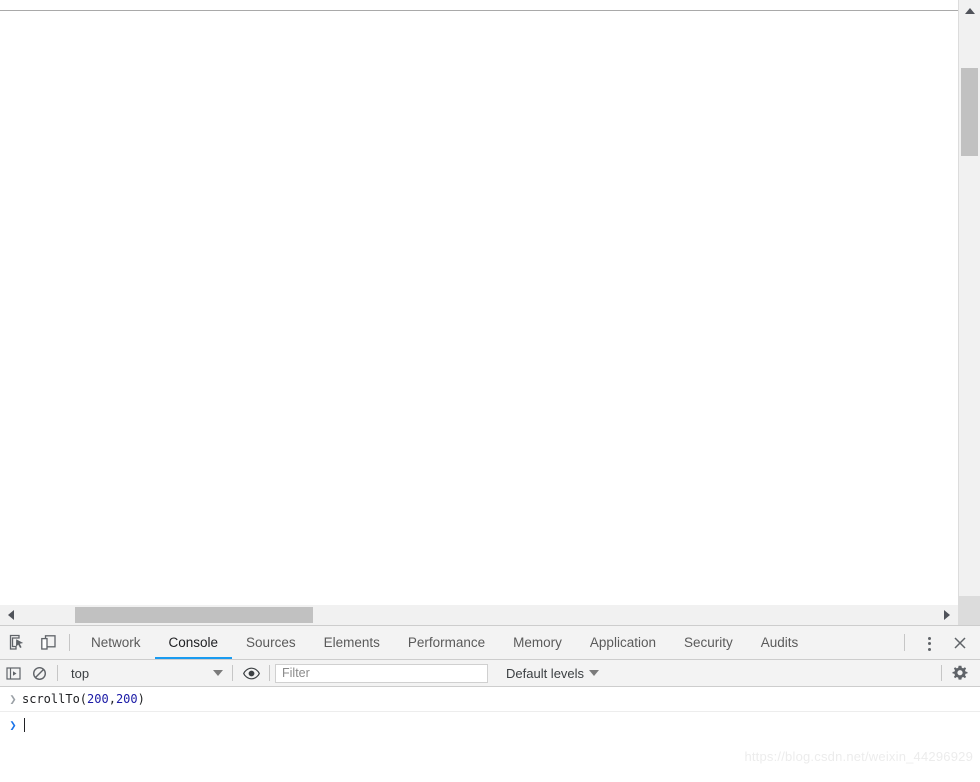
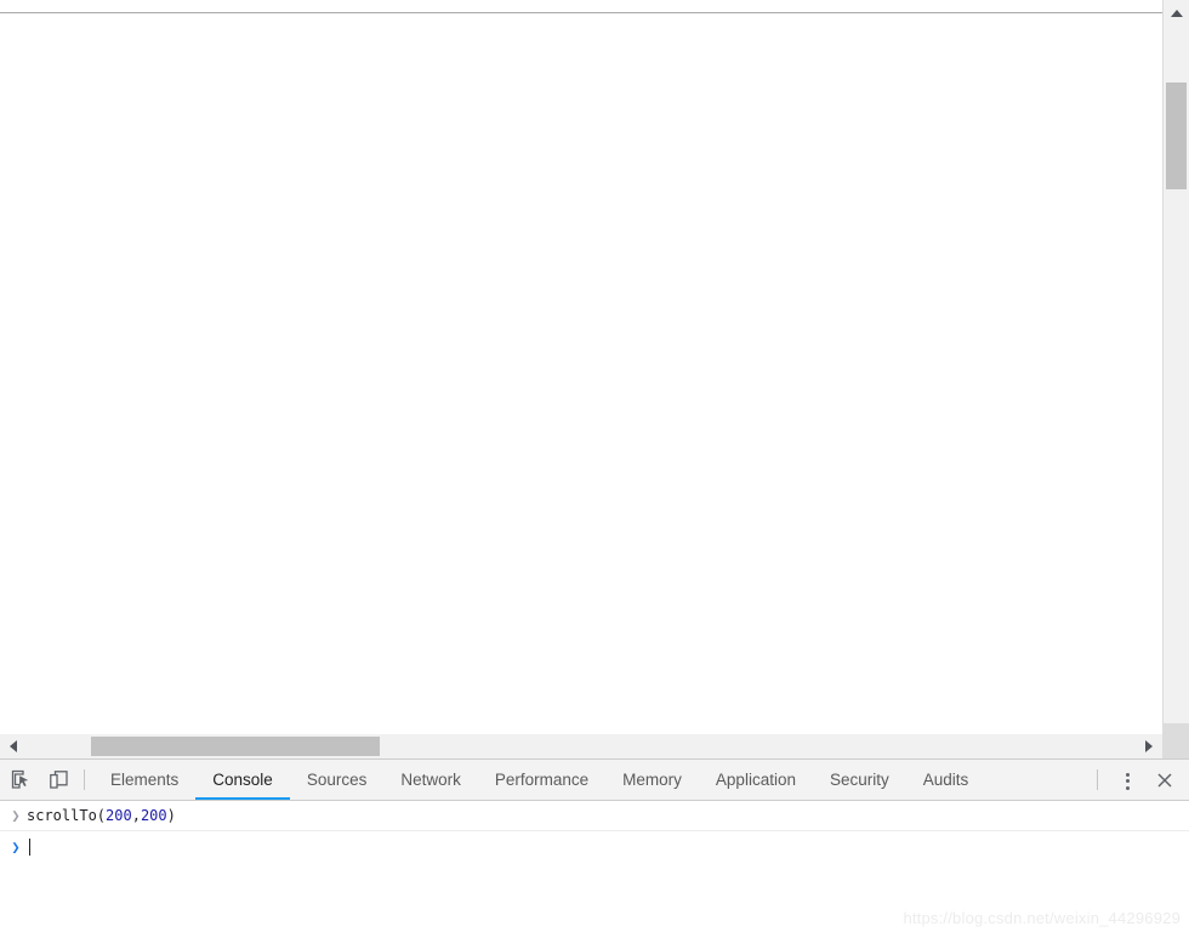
- Network
+ Elements
  Console
  Sources
- Elements
+ Network
  Performance
  Memory
  Application
  Security
  Audits
- top
- Filter
- Default levels
  ❯
  scrollTo(200,200)
  ❯
